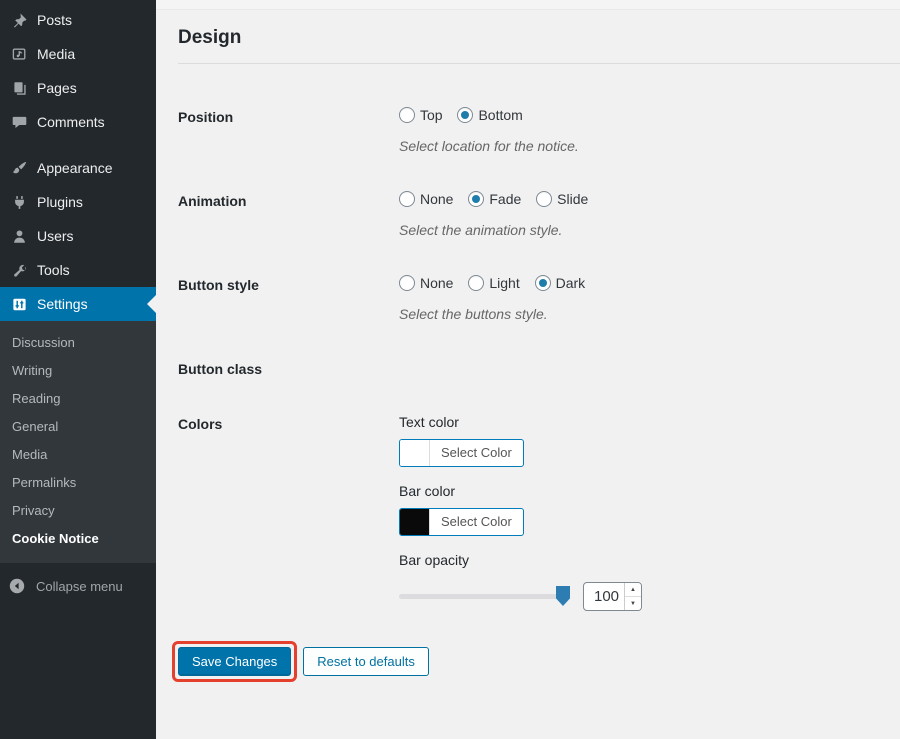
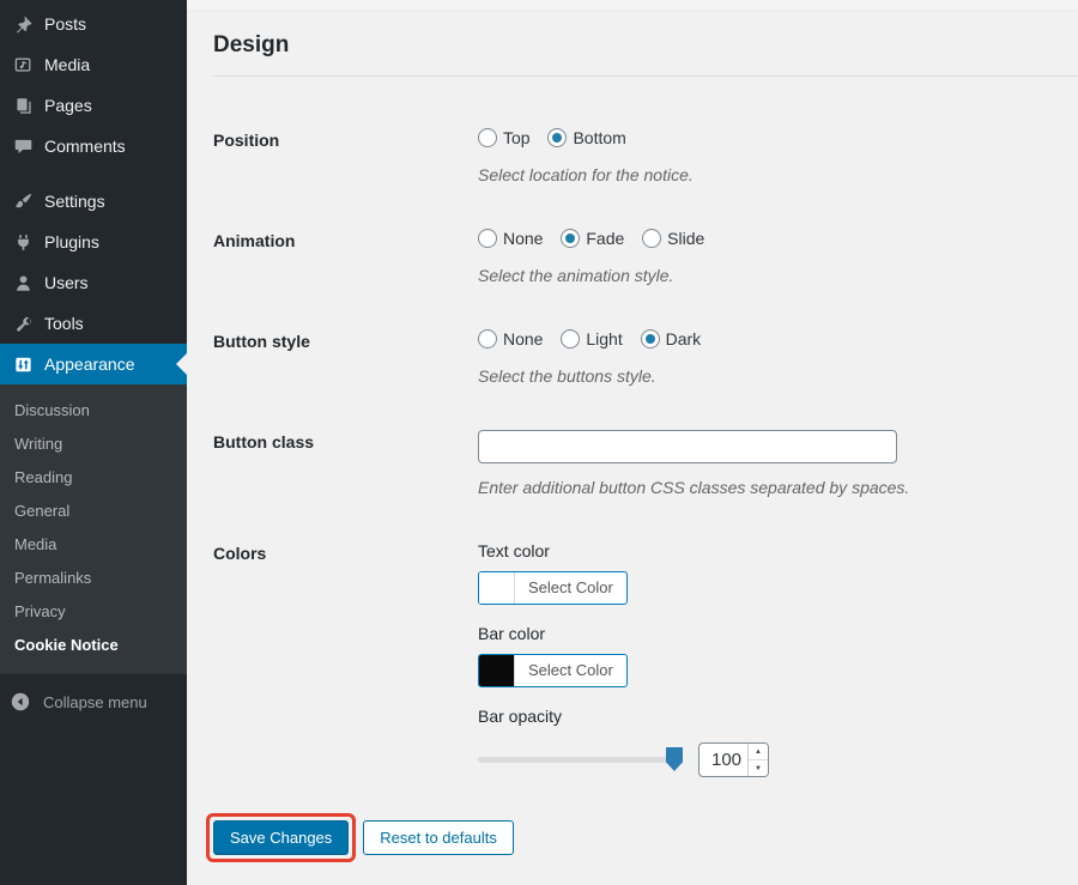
  Posts
  Media
  Pages
  Comments
- Appearance
+ Settings
  Plugins
  Users
  Tools
- Settings
+ Appearance
  Discussion
  Writing
  Reading
  General
  Media
  Permalinks
  Privacy
  Cookie Notice
  Collapse menu
  Design
  Position
  Top
  Bottom
  Select location for the notice.
  Animation
  None
  Fade
  Slide
  Select the animation style.
  Button style
  None
  Light
  Dark
  Select the buttons style.
  Button class
+ Enter additional button CSS classes separated by spaces.
  Colors
  Text color
  Select Color
  Bar color
  Select Color
  Bar opacity
  100
  Save Changes
  Reset to defaults
